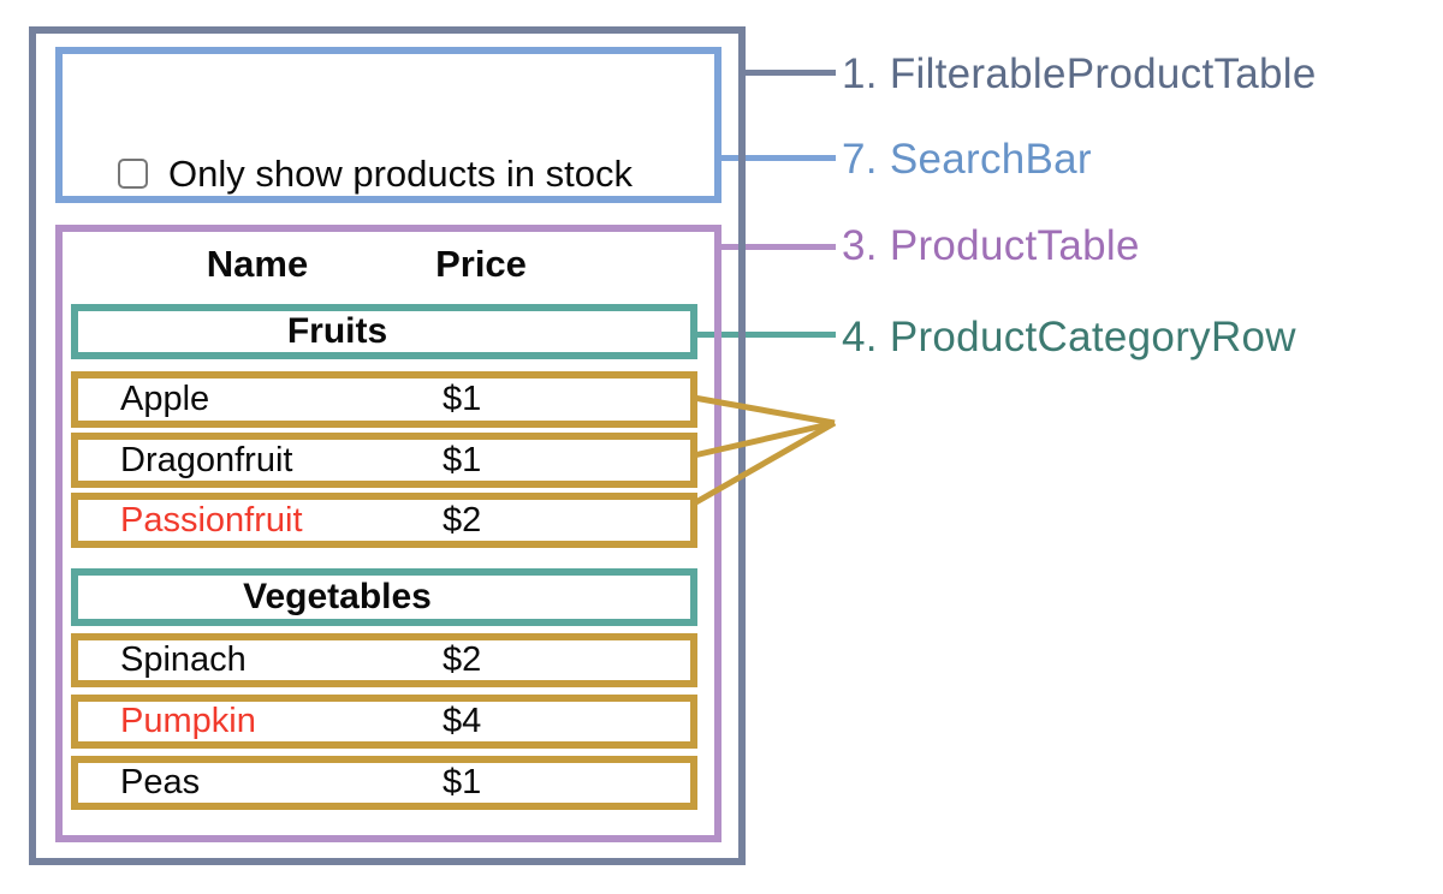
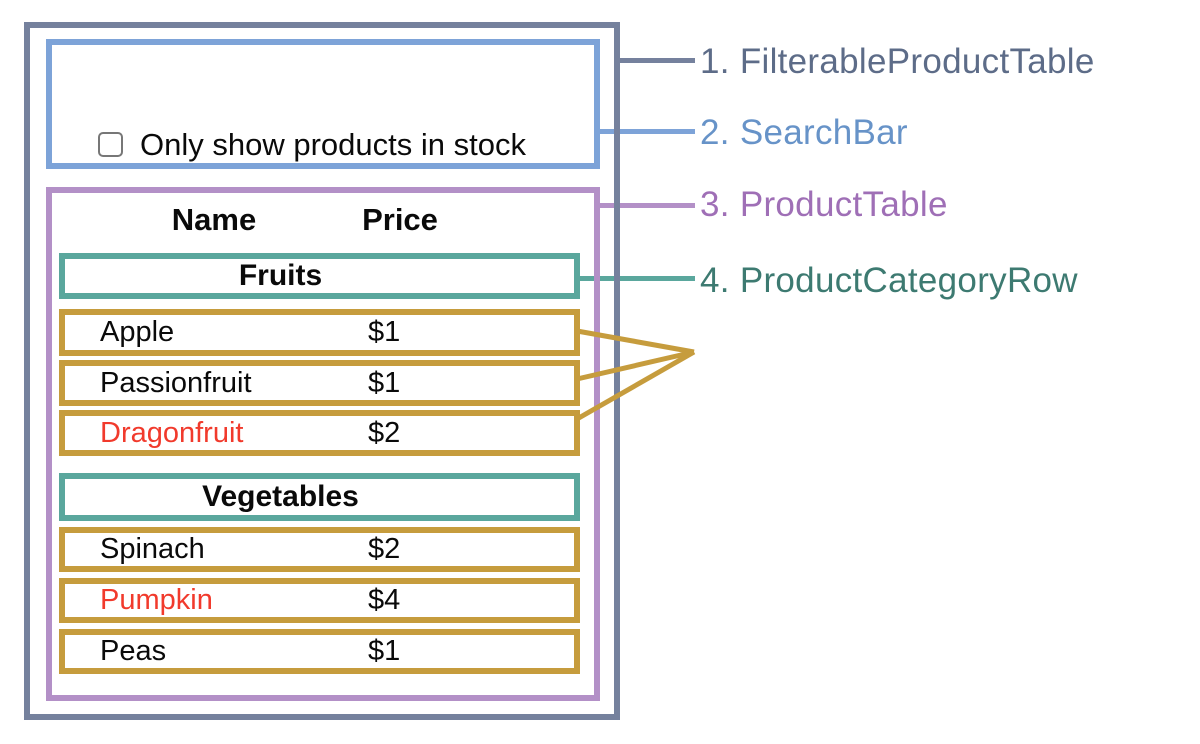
  Only show products in stock
  Name
  Price
  Fruits
  Apple
  $1
- Dragonfruit
+ Passionfruit
  $1
- Passionfruit
+ Dragonfruit
  $2
  Vegetables
  Spinach
  $2
  Pumpkin
  $4
  Peas
  $1
  1. FilterableProductTable
- 7. SearchBar
+ 2. SearchBar
  3. ProductTable
  4. ProductCategoryRow
